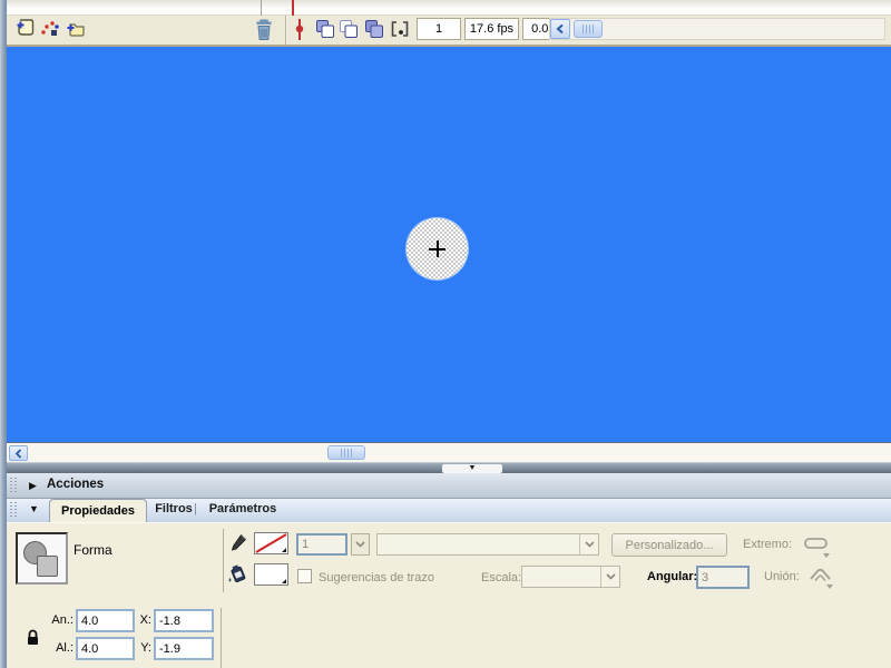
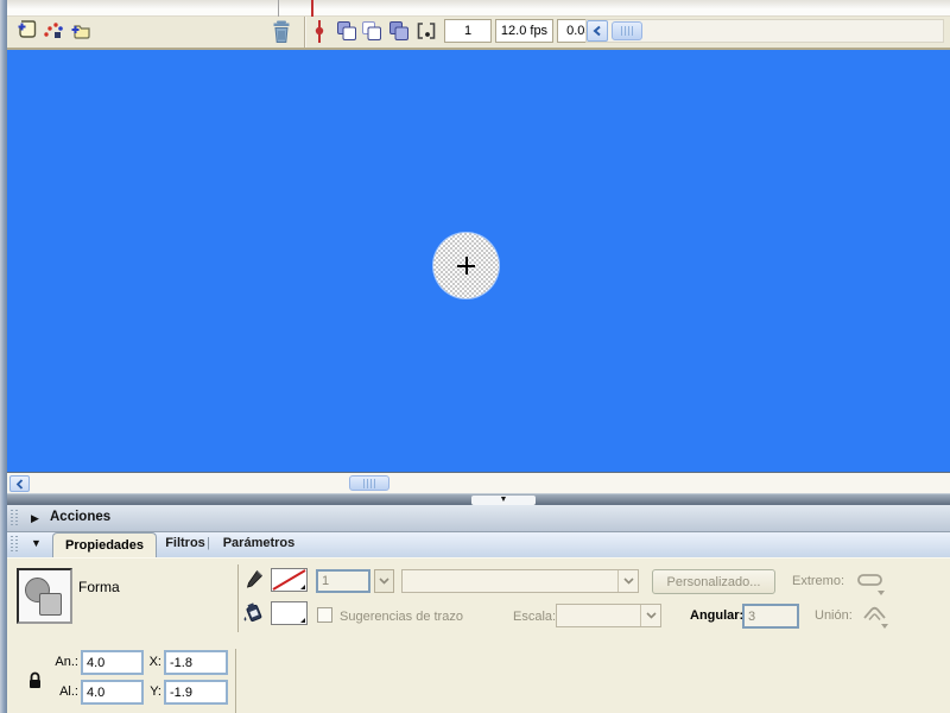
  1
- 17.6 fps
+ 12.0 fps
  0.0
  ▶
  Acciones
  ▼
  Propiedades
  Filtros
  |
  Parámetros
  Forma
  1
  Personalizado...
  Extremo:
  Sugerencias de trazo
  Escala:
  Angular
  3
  Unión:
  An.:
  4.0
  X:
  -1.8
  Al.:
  4.0
  Y:
  -1.9
